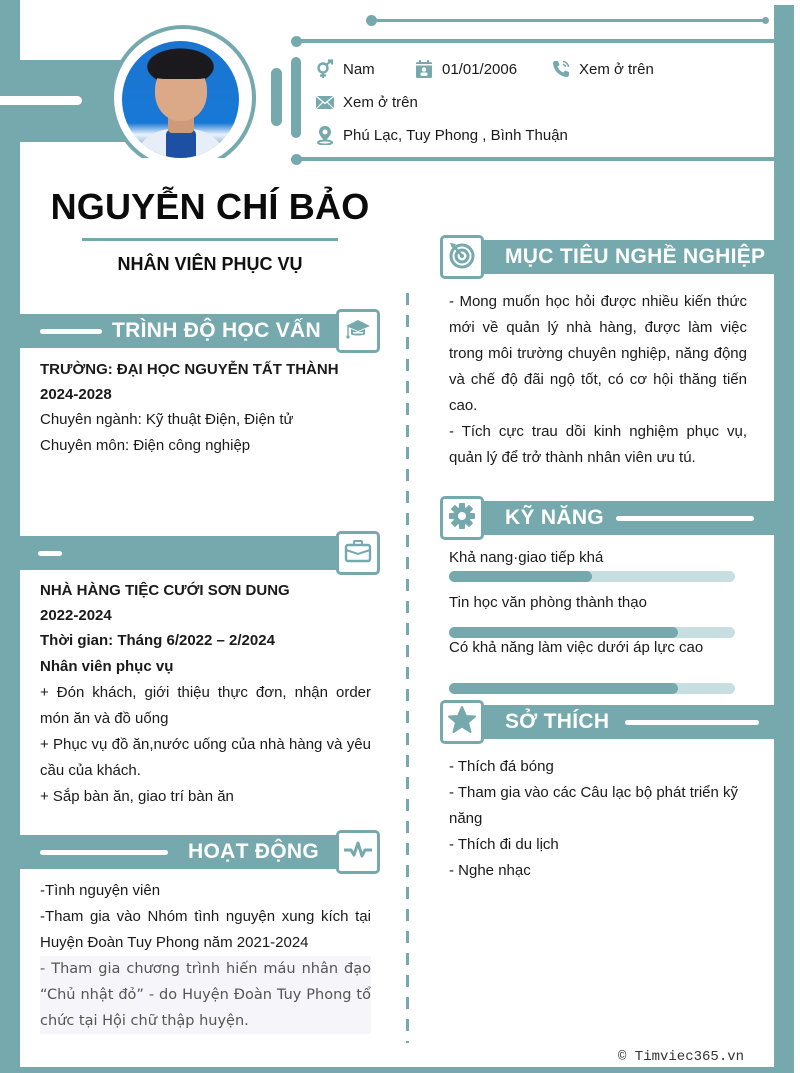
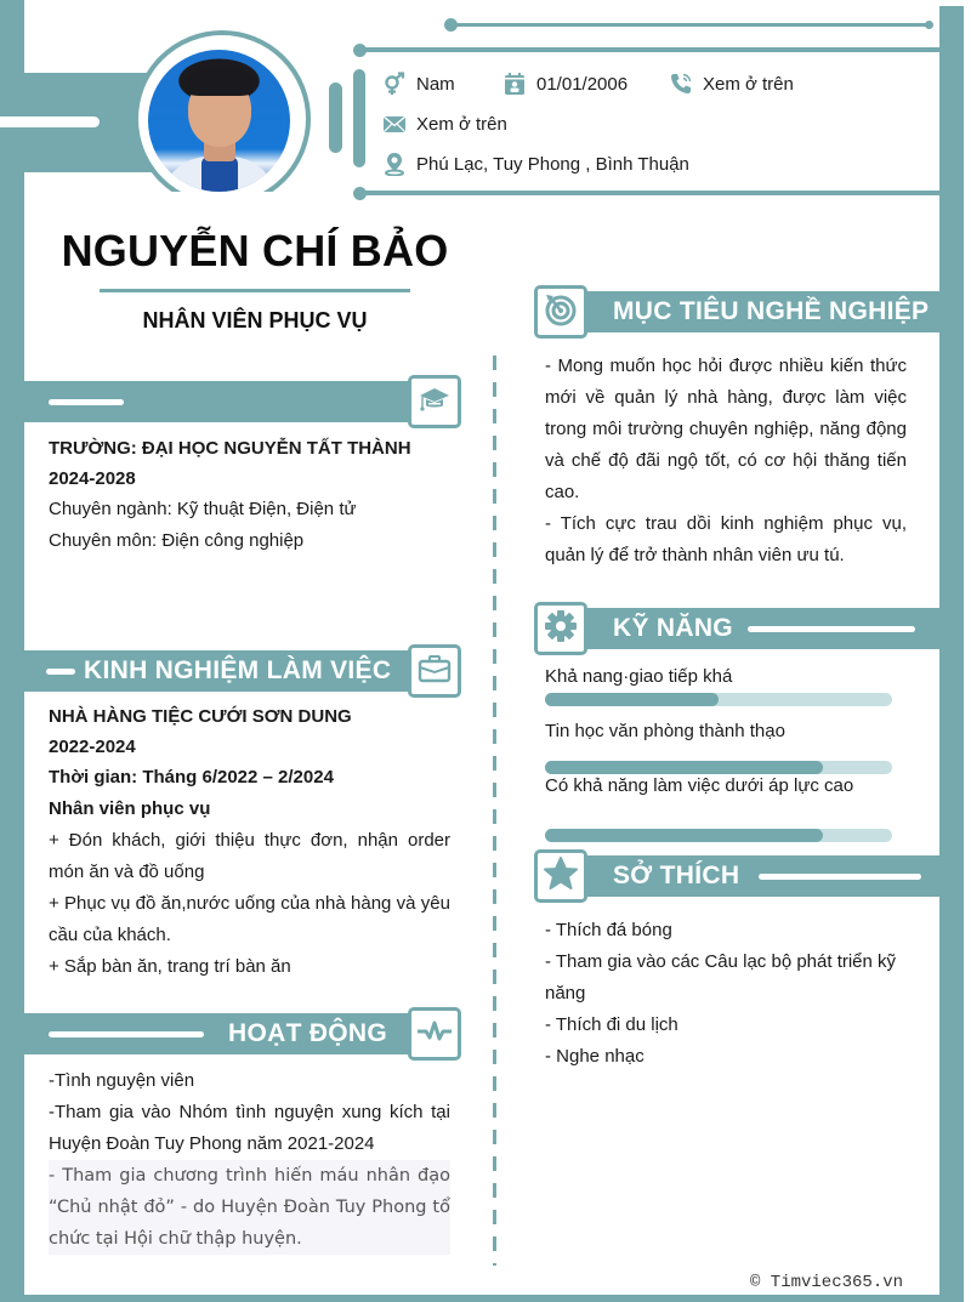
  Nam
  01/01/2006
  Xem ở trên
  Xem ở trên
  Phú Lạc, Tuy Phong , Bình Thuận
  NGUYỄN CHÍ BẢO
  NHÂN VIÊN PHỤC VỤ
- TRÌNH ĐỘ HỌC VẤN
  TRƯỜNG: ĐẠI HỌC NGUYỄN TẤT THÀNH
  2024-2028
  Chuyên ngành: Kỹ thuật Điện, Điện tử
  Chuyên môn: Điện công nghiệp
+ KINH NGHIỆM LÀM VIỆC
  NHÀ HÀNG TIỆC CƯỚI SƠN DUNG
  2022-2024
  Thời gian: Tháng 6/2022 – 2/2024
  Nhân viên phục vụ
  + Đón khách, giới thiệu thực đơn, nhận order món ăn và đồ uống
  + Phục vụ đồ ăn,nước uống của nhà hàng và yêu cầu của khách.
- + Sắp bàn ăn, giao trí bàn ăn
+ + Sắp bàn ăn, trang trí bàn ăn
  HOẠT ĐỘNG
  -Tình nguyện viên
  -Tham gia vào Nhóm tình nguyện xung kích tại Huyện Đoàn Tuy Phong năm 2021-2024
  - Tham gia chương trình hiến máu nhân đạo “Chủ nhật đỏ” - do Huyện Đoàn Tuy Phong tổ chức tại Hội chữ thập huyện.
  MỤC TIÊU NGHỀ NGHIỆP
  - Mong muốn học hỏi được nhiều kiến thức mới về quản lý nhà hàng, được làm việc trong môi trường chuyên nghiệp, năng động và chế độ đãi ngộ tốt, có cơ hội thăng tiến cao.
  - Tích cực trau dồi kinh nghiệm phục vụ, quản lý để trở thành nhân viên ưu tú.
  KỸ NĂNG
  Khả nang·giao tiếp khá
  Tin học văn phòng thành thạo
  Có khả năng làm việc dưới áp lực cao
  SỞ THÍCH
  - Thích đá bóng
  - Tham gia vào các Câu lạc bộ phát triển kỹ năng
  - Thích đi du lịch
  - Nghe nhạc
  © Timviec365.vn
